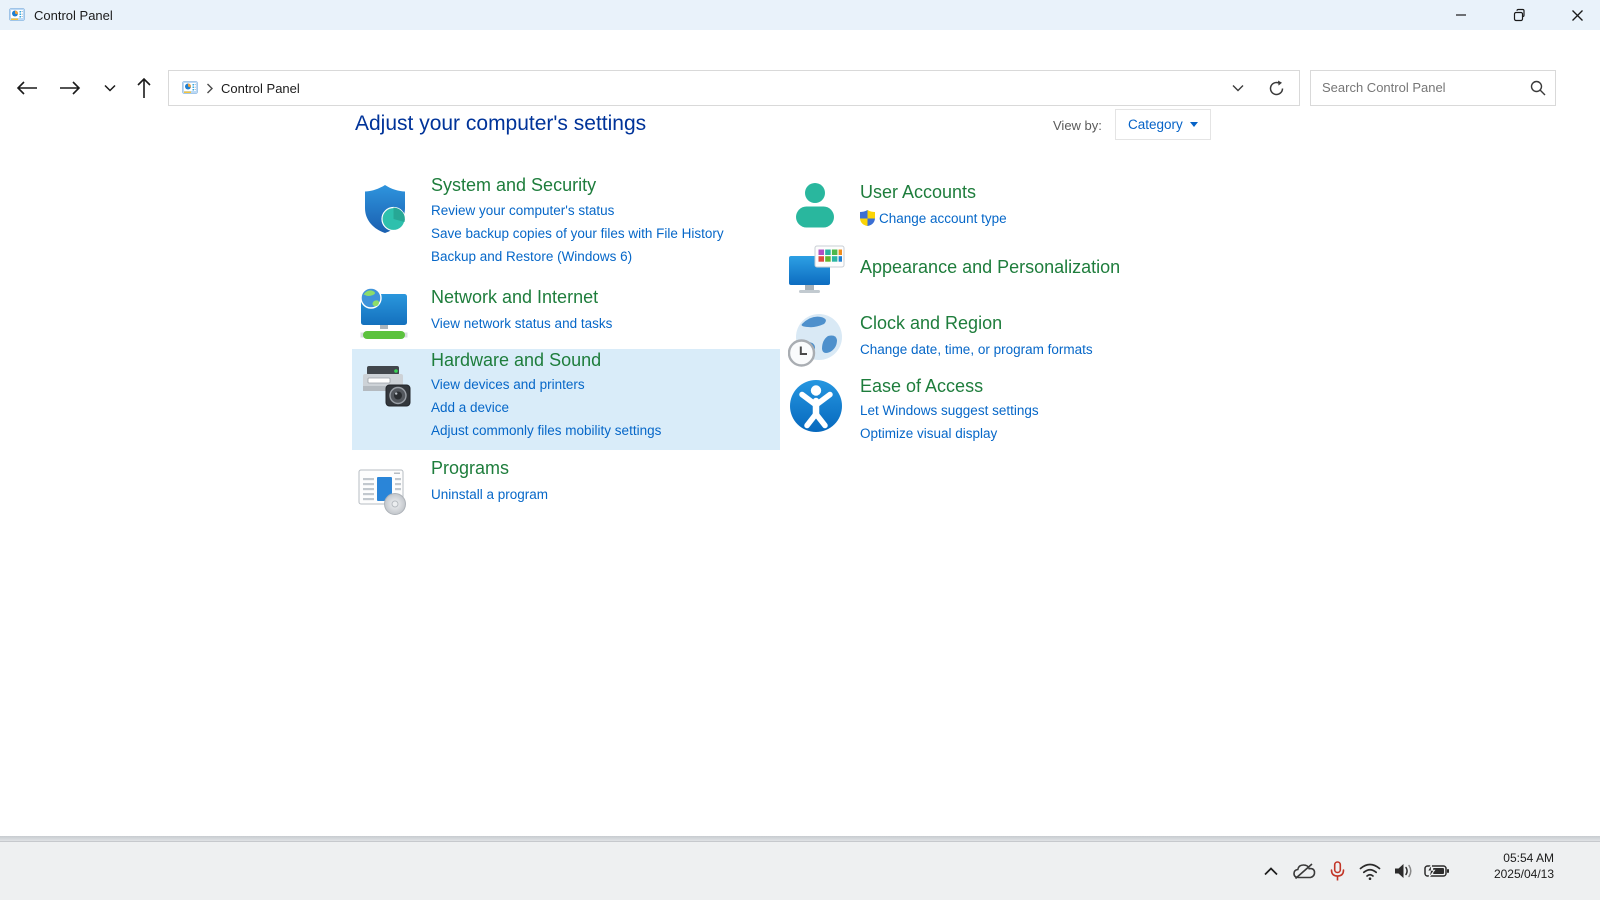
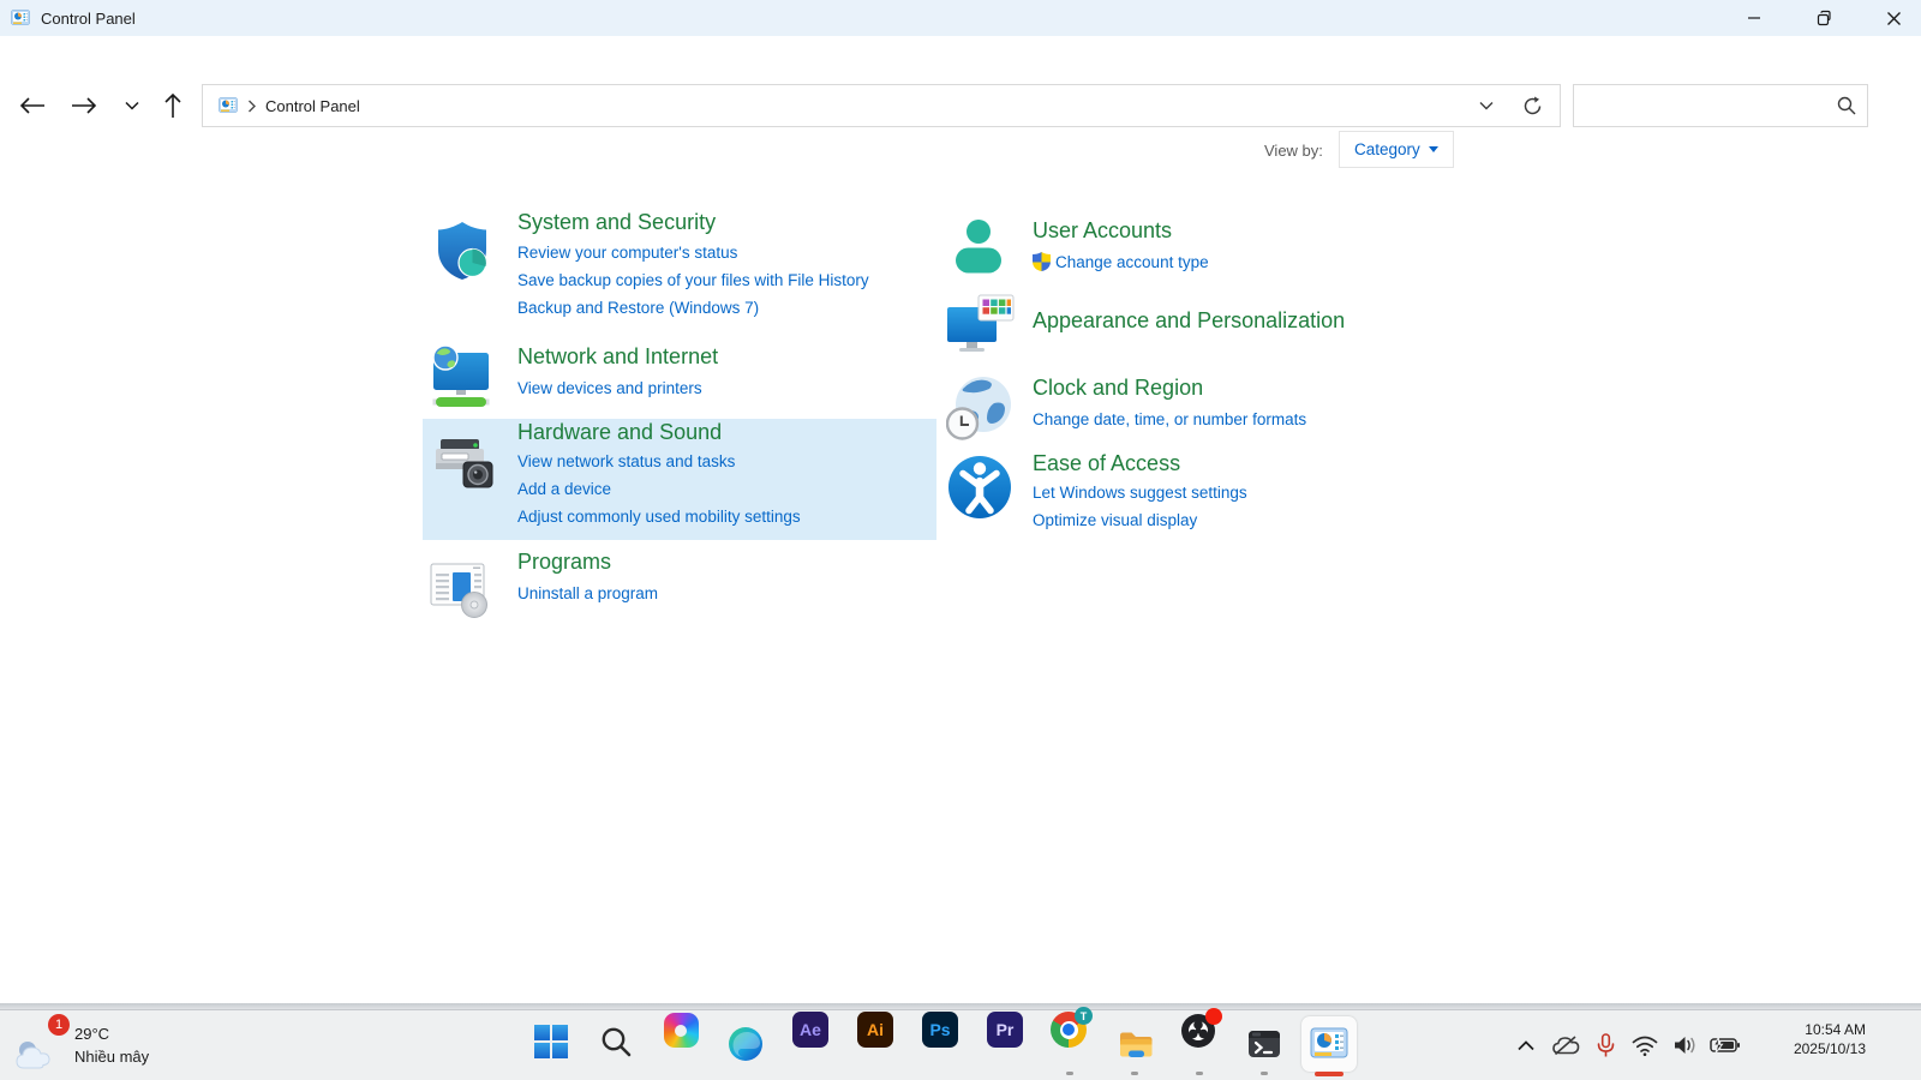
  Control Panel
  Control Panel
- Search Control Panel
- Adjust your computer's settings
  View by:
  Category
  System and Security
  Review your computer's status
  Save backup copies of your files with File History
- Backup and Restore (Windows 6)
+ Backup and Restore (Windows 7)
  Network and Internet
- View network status and tasks
+ View devices and printers
  Hardware and Sound
- View devices and printers
+ View network status and tasks
  Add a device
- Adjust commonly files mobility settings
+ Adjust commonly used mobility settings
  Programs
  Uninstall a program
  User Accounts
  Change account type
  Appearance and Personalization
  Clock and Region
- Change date, time, or program formats
+ Change date, time, or number formats
  Ease of Access
  Let Windows suggest settings
  Optimize visual display
+ 1
+ 29°C
+ Nhiều mây
+ Ae
+ Ai
+ Ps
+ Pr
+ T
- 05:54 AM
+ 10:54 AM
- 2025/04/13
+ 2025/10/13
